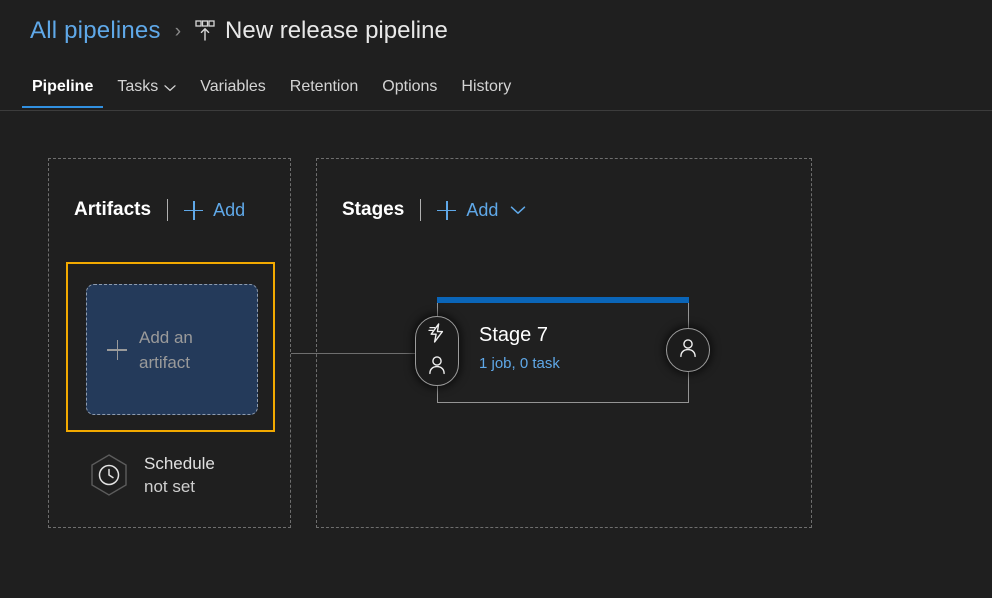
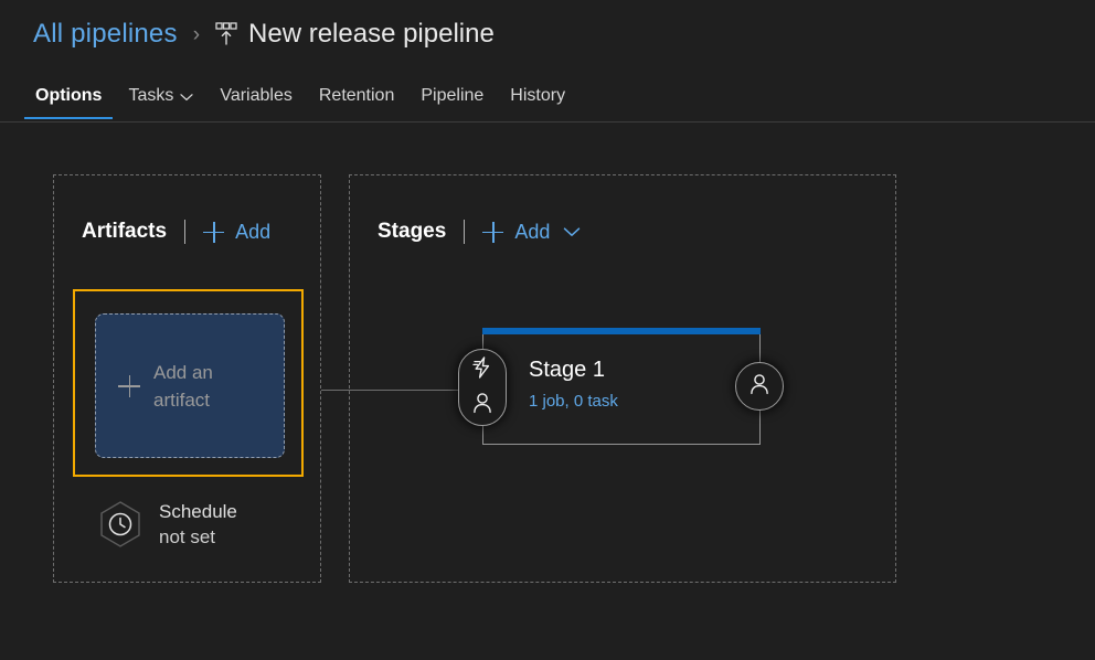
  All pipelines
  ›
  New release pipeline
- Pipeline
+ Options
  Tasks
  Variables
  Retention
- Options
+ Pipeline
  History
  Artifacts
  Add
  Add an
  artifact
  Schedule
  not set
  Stages
  Add
- Stage 7
+ Stage 1
  1 job, 0 task
